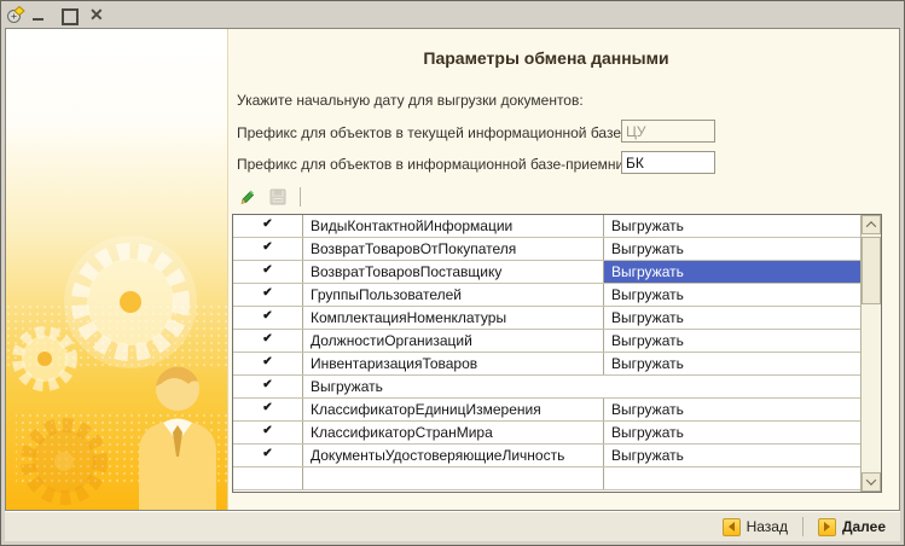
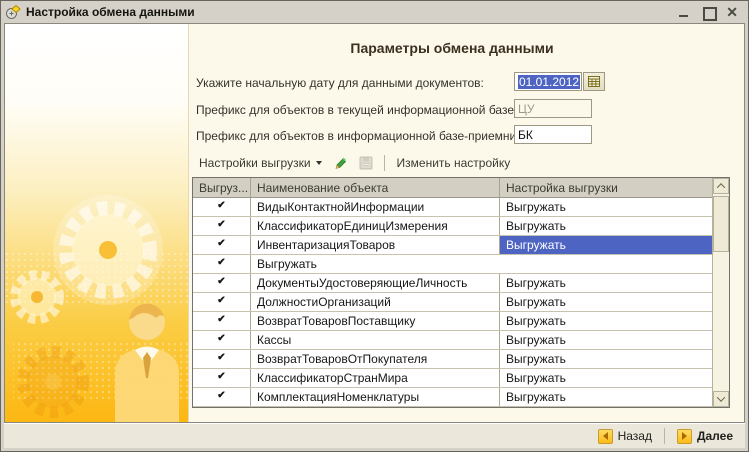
+ Настройка обмена данными
  ✕
  Параметры обмена данными
- Укажите начальную дату для выгрузки документов:
+ Укажите начальную дату для данными документов:
+ 01.01.2012
  Префикс для объектов в текущей информационной базе
  ЦУ
  Префикс для объектов в информационной базе-приемни
  БК
+ Настройки выгрузки
+ Изменить настройку
+ Выгруз...
+ Наименование объекта
+ Настройка выгрузки
  ✔
  ВидыКонтактнойИнформации
  Выгружать
  ✔
- ВозвратТоваровОтПокупателя
+ КлассификаторЕдиницИзмерения
  Выгружать
  ✔
- ВозвратТоваровПоставщику
+ ИнвентаризацияТоваров
  Выгружать
  ✔
- ГруппыПользователей
  Выгружать
  ✔
- КомплектацияНоменклатуры
+ ДокументыУдостоверяющиеЛичность
  Выгружать
  ✔
  ДолжностиОрганизаций
  Выгружать
  ✔
- ИнвентаризацияТоваров
+ ВозвратТоваровПоставщику
  Выгружать
  ✔
+ Кассы
  Выгружать
  ✔
- КлассификаторЕдиницИзмерения
+ ВозвратТоваровОтПокупателя
  Выгружать
  ✔
  КлассификаторСтранМира
  Выгружать
  ✔
- ДокументыУдостоверяющиеЛичность
+ КомплектацияНоменклатуры
  Выгружать
  Назад
  Далее
